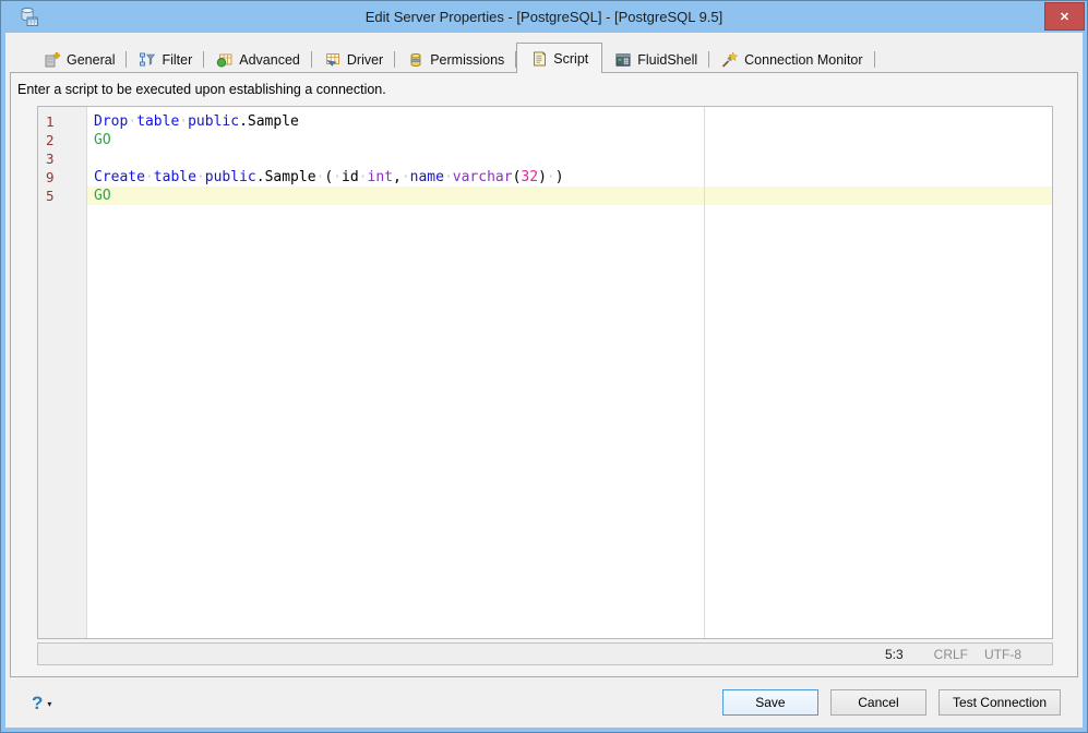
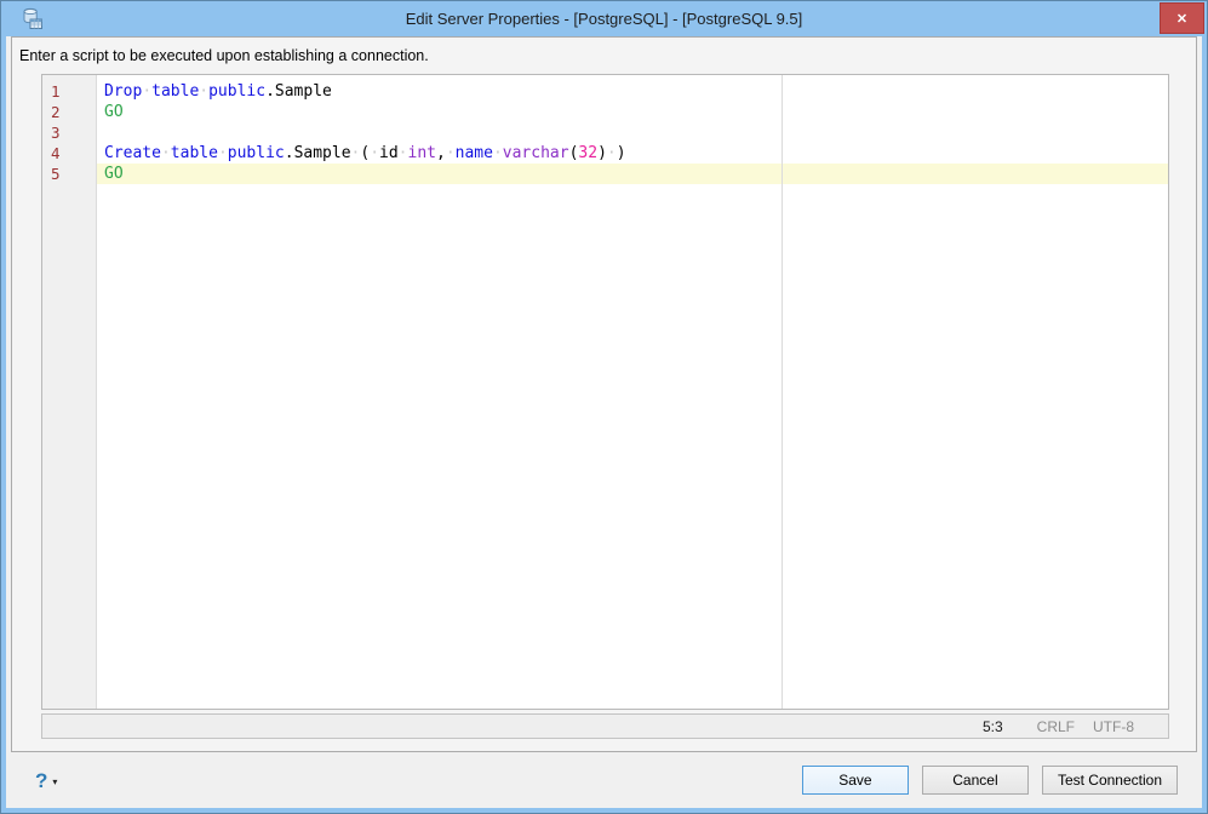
  Edit Server Properties - [PostgreSQL] - [PostgreSQL 9.5]
  ✕
- General
- Filter
- Advanced
- Driver
- Permissions
- Script
- FluidShell
- Connection Monitor
  Enter a script to be executed upon establishing a connection.
  1
  2
  3
- 9
+ 4
  5
  Drop·table·public.Sample
  GO
  Create·table·public.Sample·(·id·int,·name·varchar(32)·)
  GO
  5:3
  CRLF
  UTF-8
  ?
  ▾
  Save
  Cancel
  Test Connection
